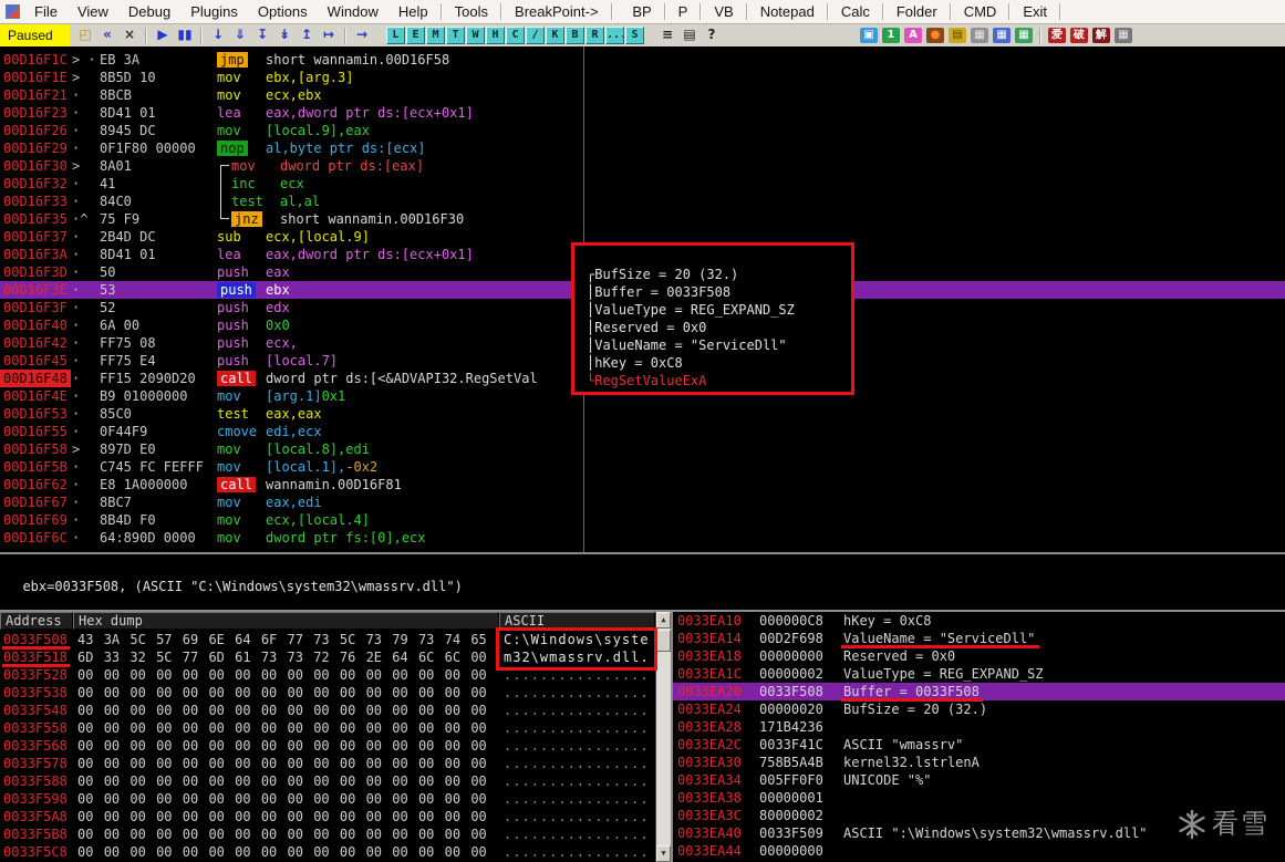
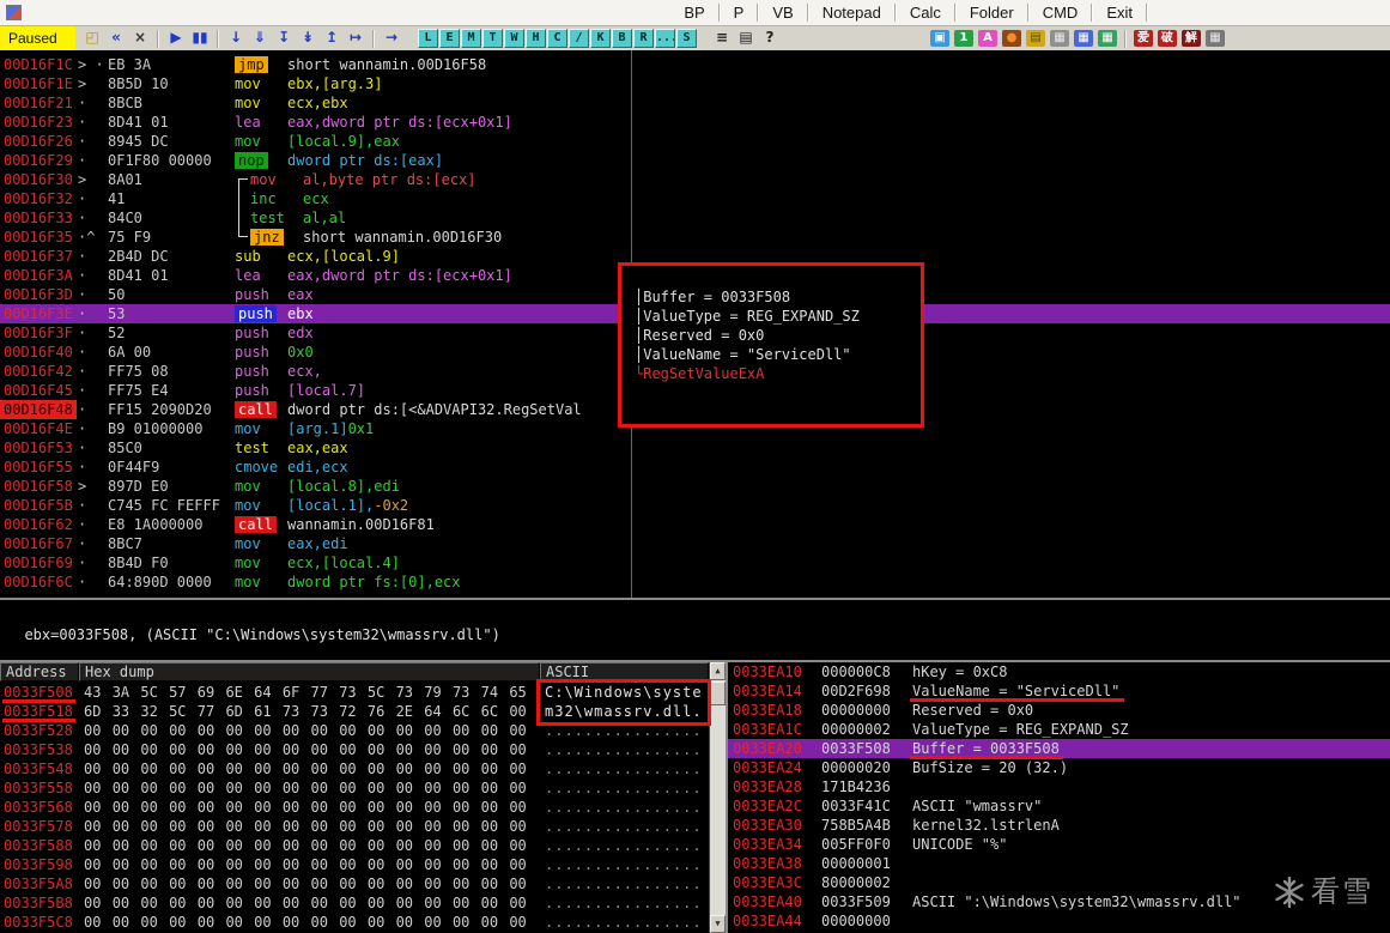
- File
- View
- Debug
- Plugins
- Options
- Window
- Help
- Tools
- BreakPoint->
  BP
  P
  VB
  Notepad
  Calc
  Folder
  CMD
  Exit
  Paused
  ◰
  «
  ×
  ▶
  ▮▮
  ↓
  ⇓
  ↧
  ↡
  ↥
  ↦
  →
  L
  E
  M
  T
  W
  H
  C
  /
  K
  B
  R
  ...
  S
  ≡
  ▤
  ?
  ▣
  1
  A
  ●
  ▤
  ▦
  ▦
  ▦
  爱
  破
  解
  ▦
  00D16F1C
  > ·
  EB 3A
  jmp short wannamin.00D16F58
  00D16F1E
  >
  8B5D 10
  mov ebx,[arg.3]
  00D16F21
  ·
  8BCB
  mov ecx,ebx
  00D16F23
  ·
  8D41 01
  lea eax,dword ptr ds:[ecx+0x1]
  00D16F26
  ·
  8945 DC
  mov [local.9],eax
  00D16F29
  ·
  0F1F80 00000
- nop al,byte ptr ds:[ecx]
+ nop dword ptr ds:[eax]
  00D16F30
  >
  8A01
- mov dword ptr ds:[eax]
+ mov al,byte ptr ds:[ecx]
  00D16F32
  ·
  41
  inc ecx
  00D16F33
  ·
  84C0
  test al,al
  00D16F35
  ·^
  75 F9
  jnz short wannamin.00D16F30
  00D16F37
  ·
  2B4D DC
  sub ecx,[local.9]
  00D16F3A
  ·
  8D41 01
  lea eax,dword ptr ds:[ecx+0x1]
  00D16F3D
  ·
  50
  push eax
  00D16F3E
  ·
  53
  push ebx
  00D16F3F
  ·
  52
  push edx
  00D16F40
  ·
  6A 00
  push 0x0
  00D16F42
  ·
  FF75 08
  push ecx,
  00D16F45
  ·
  FF75 E4
  push [local.7]
  00D16F48
  ·
  FF15 2090D20
  call dword ptr ds:[<&ADVAPI32.RegSetVal
  00D16F4E
  ·
  B9 01000000
  mov [arg.1]0x1
  00D16F53
  ·
  85C0
  test eax,eax
  00D16F55
  ·
  0F44F9
  cmove edi,ecx
  00D16F58
  >
  897D E0
  mov [local.8],edi
  00D16F5B
  ·
  C745 FC FEFFF
  mov [local.1],-0x2
  00D16F62
  ·
  E8 1A000000
  call wannamin.00D16F81
  00D16F67
  ·
  8BC7
  mov eax,edi
  00D16F69
  ·
  8B4D F0
  mov ecx,[local.4]
  00D16F6C
  ·
  64:890D 0000
  mov dword ptr fs:[0],ecx
- ┌BufSize = 20 (32.)
  │Buffer = 0033F508
  │ValueType = REG_EXPAND_SZ
  │Reserved = 0x0
  │ValueName = "ServiceDll"
- │hKey = 0xC8
  └RegSetValueExA
  ebx=0033F508, (ASCII "C:\Windows\system32\wmassrv.dll")
  Address
  Hex dump
  ASCII
  0033F508
  43 3A 5C 57 69 6E 64 6F 77 73 5C 73 79 73 74 65
  C:\Windows\syste
  0033F518
  6D 33 32 5C 77 6D 61 73 73 72 76 2E 64 6C 6C 00
  m32\wmassrv.dll.
  0033F528
  00 00 00 00 00 00 00 00 00 00 00 00 00 00 00 00
  ................
  0033F538
  00 00 00 00 00 00 00 00 00 00 00 00 00 00 00 00
  ................
  0033F548
  00 00 00 00 00 00 00 00 00 00 00 00 00 00 00 00
  ................
  0033F558
  00 00 00 00 00 00 00 00 00 00 00 00 00 00 00 00
  ................
  0033F568
  00 00 00 00 00 00 00 00 00 00 00 00 00 00 00 00
  ................
  0033F578
  00 00 00 00 00 00 00 00 00 00 00 00 00 00 00 00
  ................
  0033F588
  00 00 00 00 00 00 00 00 00 00 00 00 00 00 00 00
  ................
  0033F598
  00 00 00 00 00 00 00 00 00 00 00 00 00 00 00 00
  ................
  0033F5A8
  00 00 00 00 00 00 00 00 00 00 00 00 00 00 00 00
  ................
  0033F5B8
  00 00 00 00 00 00 00 00 00 00 00 00 00 00 00 00
  ................
  0033F5C8
  00 00 00 00 00 00 00 00 00 00 00 00 00 00 00 00
  ................
  ▲
  ▼
  0033EA10
  000000C8
  hKey = 0xC8
  0033EA14
  00D2F698
  ValueName = "ServiceDll"
  0033EA18
  00000000
  Reserved = 0x0
  0033EA1C
  00000002
  ValueType = REG_EXPAND_SZ
  0033EA20
  0033F508
  Buffer = 0033F508
  0033EA24
  00000020
  BufSize = 20 (32.)
  0033EA28
  171B4236
  0033EA2C
  0033F41C
  ASCII "wmassrv"
  0033EA30
  758B5A4B
  kernel32.lstrlenA
  0033EA34
  005FF0F0
  UNICODE "%"
  0033EA38
  00000001
  0033EA3C
  80000002
  0033EA40
  0033F509
  ASCII ":\Windows\system32\wmassrv.dll"
  0033EA44
  00000000
  看雪
